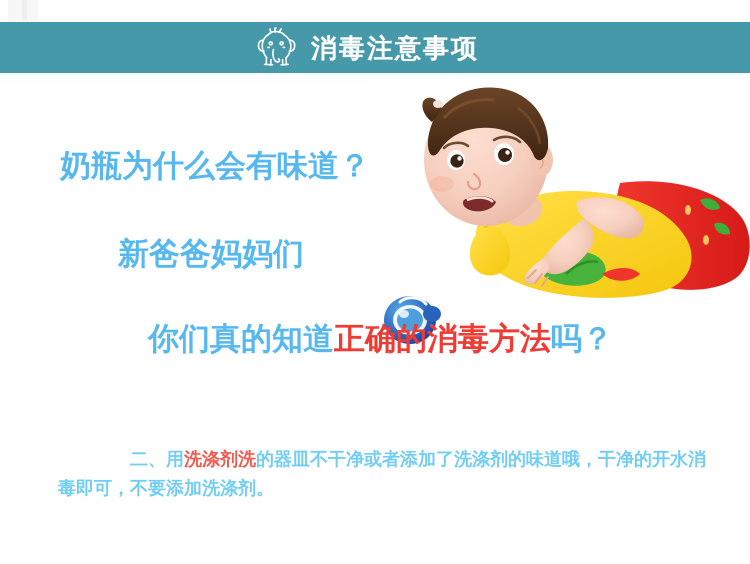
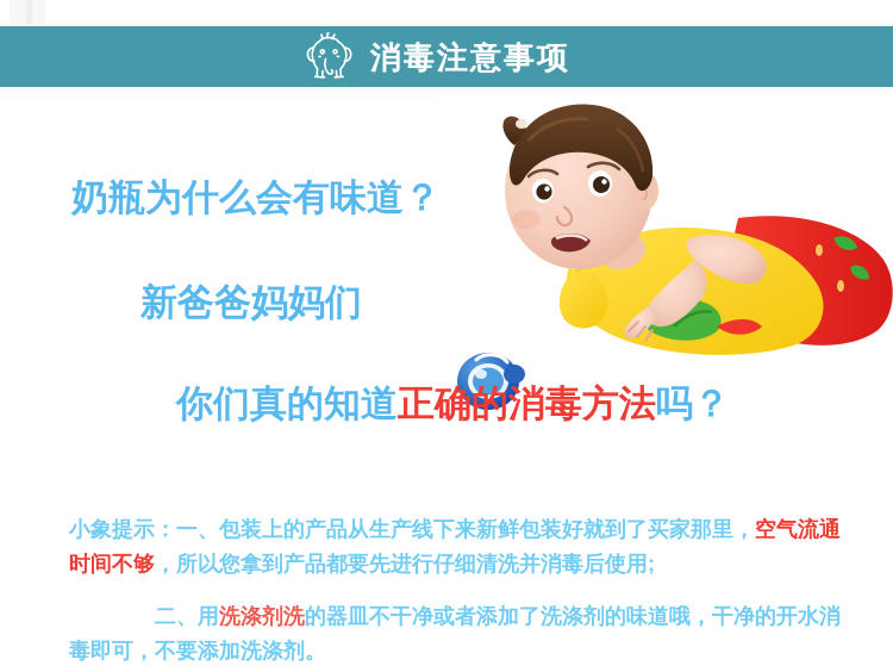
  消毒注意事项
  奶瓶为什么会有味道？
  新爸爸妈妈们
  你们真的知道正确的消毒方法吗？
+ 小象提示：一、包装上的产品从生产线下来新鲜包装好就到了买家那里，空气流通时间不够，所以您拿到产品都要先进行仔细清洗并消毒后使用;
  二、用洗涤剂洗的器皿不干净或者添加了洗涤剂的味道哦，干净的开水消毒即可，不要添加洗涤剂。
